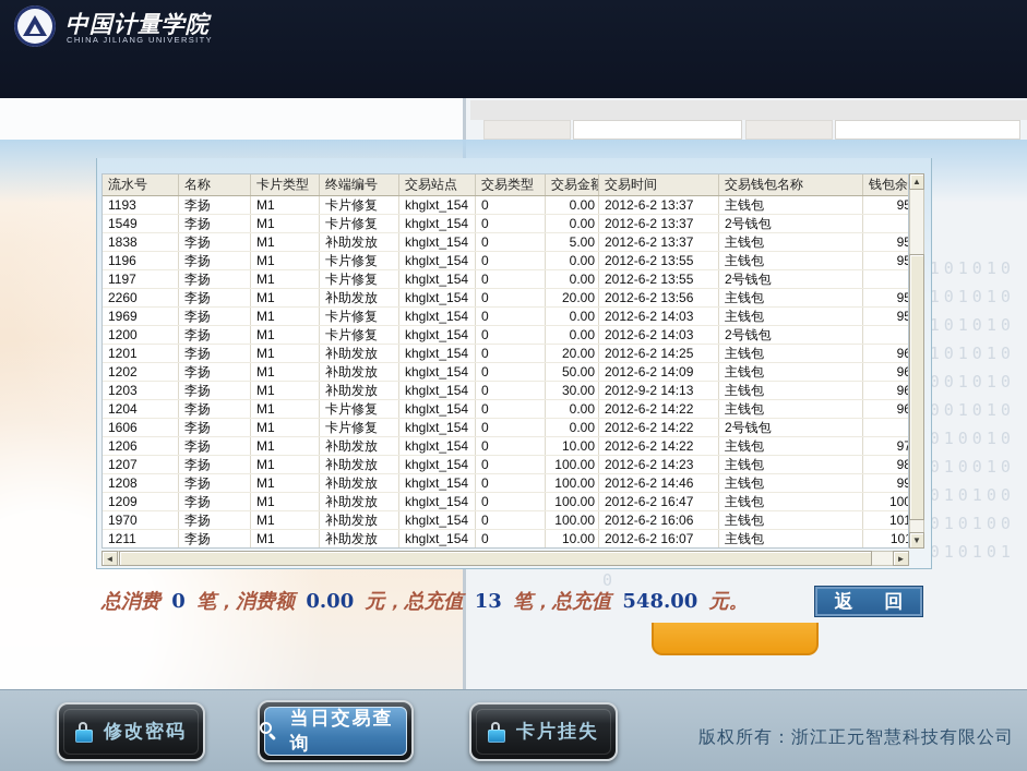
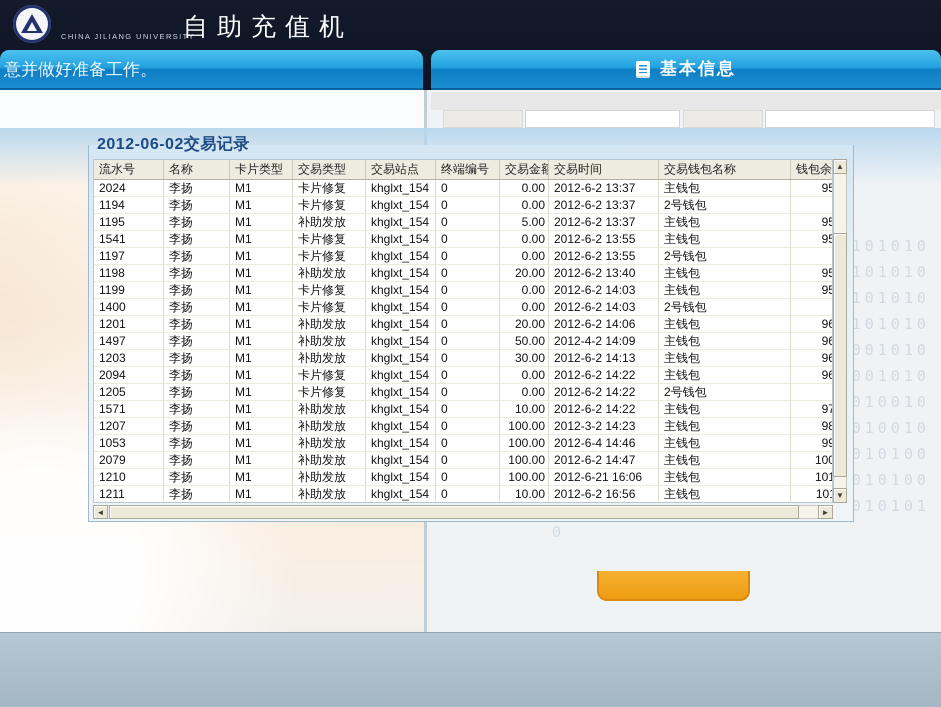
- 中国计量学院
  CHINA JILIANG UNIVERSITY
+ 自助充值机
+ 意并做好准备工作。
+ 基本信息
+ 2012-06-02交易记录
  流水号
  名称
  卡片类型
- 终端编号
+ 交易类型
  交易站点
- 交易类型
+ 终端编号
  交易金额
  交易时间
  交易钱包名称
  钱包余
- 1193
+ 2024
  李扬
  M1
  卡片修复
  khglxt_154
  0
  0.00
  2012-6-2 13:37
  主钱包
- 1549
+ 1194
  李扬
  M1
  卡片修复
  khglxt_154
  0
  0.00
  2012-6-2 13:37
  2号钱包
- 1838
+ 1195
  李扬
  M1
  补助发放
  khglxt_154
  0
  5.00
  2012-6-2 13:37
  主钱包
- 1196
+ 1541
  李扬
  M1
  卡片修复
  khglxt_154
  0
  0.00
  2012-6-2 13:55
  主钱包
  1197
  李扬
  M1
  卡片修复
  khglxt_154
  0
  0.00
  2012-6-2 13:55
  2号钱包
- 2260
+ 1198
  李扬
  M1
  补助发放
  khglxt_154
  0
  20.00
- 2012-6-2 13:56
+ 2012-6-2 13:40
  主钱包
- 1969
+ 1199
  李扬
  M1
  卡片修复
  khglxt_154
  0
  0.00
  2012-6-2 14:03
  主钱包
- 1200
+ 1400
  李扬
  M1
  卡片修复
  khglxt_154
  0
  0.00
  2012-6-2 14:03
  2号钱包
  1201
  李扬
  M1
  补助发放
  khglxt_154
  0
  20.00
- 2012-6-2 14:25
+ 2012-6-2 14:06
  主钱包
- 1202
+ 1497
  李扬
  M1
  补助发放
  khglxt_154
  0
  50.00
- 2012-6-2 14:09
+ 2012-4-2 14:09
  主钱包
  1203
  李扬
  M1
  补助发放
  khglxt_154
  0
  30.00
- 2012-9-2 14:13
+ 2012-6-2 14:13
  主钱包
- 1204
+ 2094
  李扬
  M1
  卡片修复
  khglxt_154
  0
  0.00
  2012-6-2 14:22
  主钱包
- 1606
+ 1205
  李扬
  M1
  卡片修复
  khglxt_154
  0
  0.00
  2012-6-2 14:22
  2号钱包
- 1206
+ 1571
  李扬
  M1
  补助发放
  khglxt_154
  0
  10.00
  2012-6-2 14:22
  主钱包
  1207
  李扬
  M1
  补助发放
  khglxt_154
  0
  100.00
- 2012-6-2 14:23
+ 2012-3-2 14:23
  主钱包
- 1208
+ 1053
  李扬
  M1
  补助发放
  khglxt_154
  0
  100.00
- 2012-6-2 14:46
+ 2012-6-4 14:46
  主钱包
- 1209
+ 2079
  李扬
  M1
  补助发放
  khglxt_154
  0
  100.00
- 2012-6-2 16:47
+ 2012-6-2 14:47
  主钱包
- 1970
+ 1210
  李扬
  M1
  补助发放
  khglxt_154
  0
  100.00
- 2012-6-2 16:06
+ 2012-6-21 16:06
  主钱包
  1211
  李扬
  M1
  补助发放
  khglxt_154
  0
  10.00
- 2012-6-2 16:07
+ 2012-6-2 16:56
  主钱包
- 总消费 0 笔，消费额 0.00 元，总充值 13 笔，总充值 548.00 元。
- 返 回
- 修改密码
- 当日交易查询
- 卡片挂失
- 版权所有：浙江正元智慧科技有限公司
